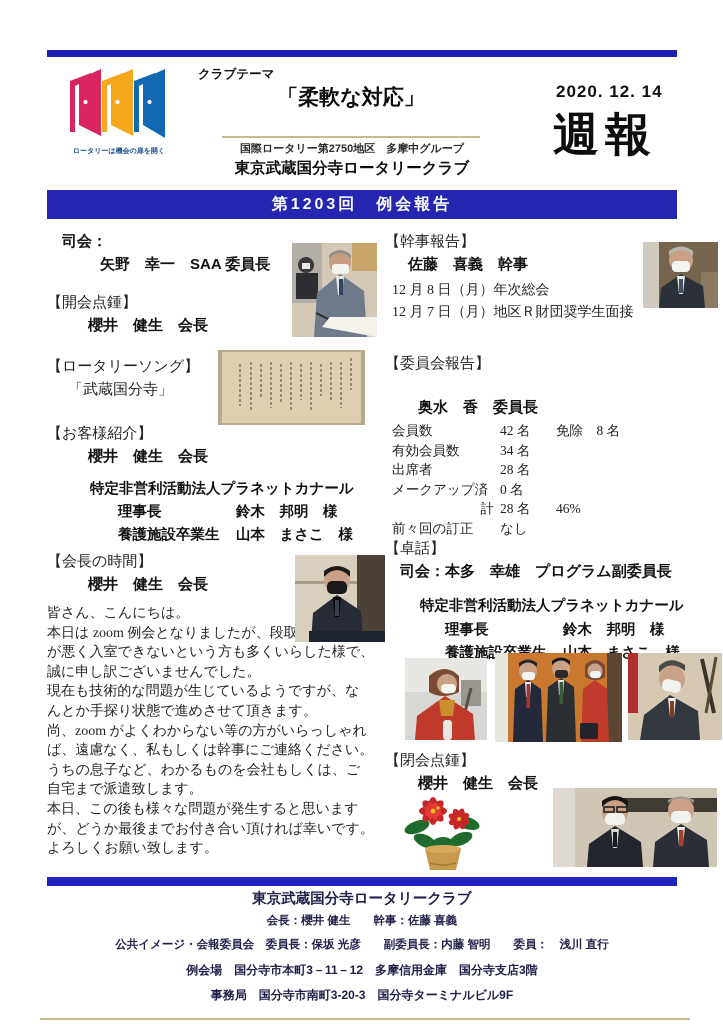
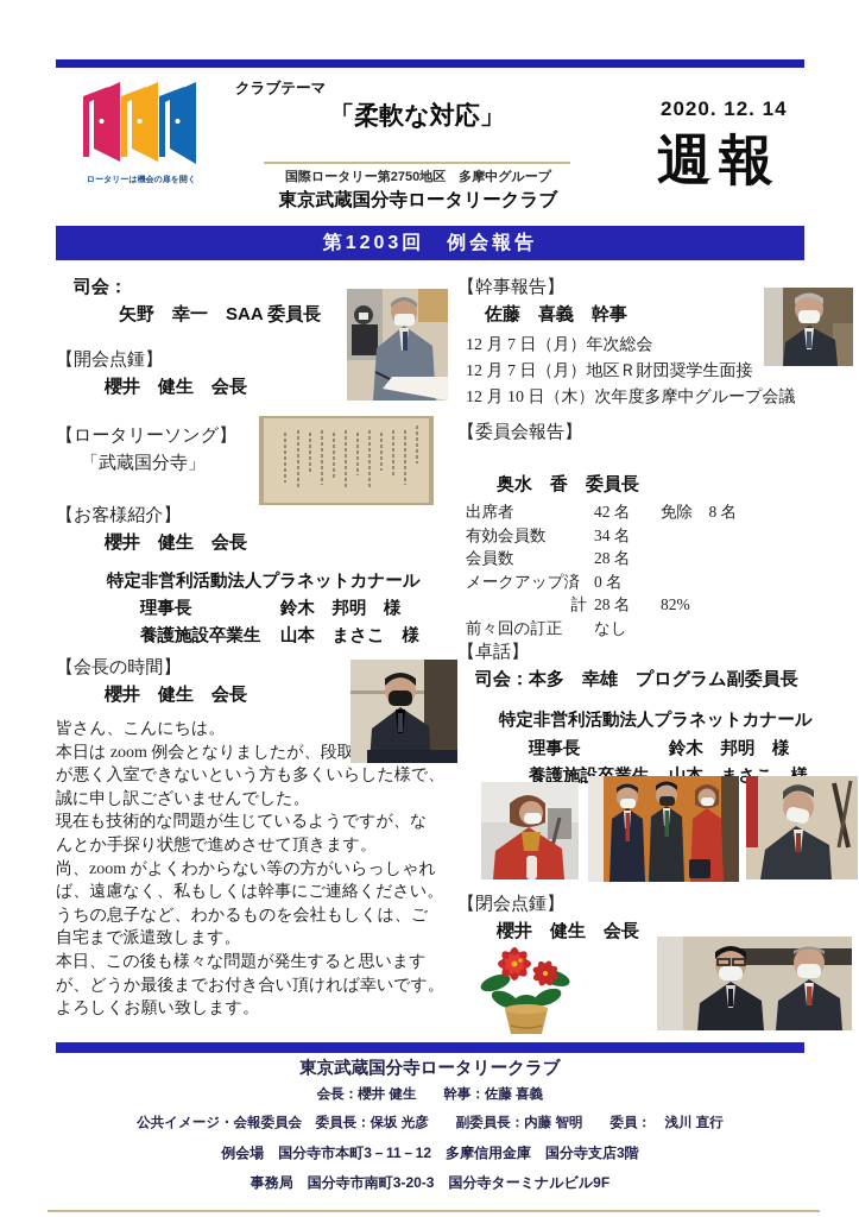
  クラブテーマ
  「柔軟な対応」
  国際ロータリー第2750地区 多摩中グループ
  東京武蔵国分寺ロータリークラブ
  2020. 12. 14
  週報
  第1203回 例会報告
  司会：
  矢野 幸一 SAA 委員長
  【開会点鍾】
  櫻井 健生 会長
  【ロータリーソング】
  「武蔵国分寺」
  【お客様紹介】
  櫻井 健生 会長
  特定非営利活動法人プラネットカナール
  理事長
  鈴木 邦明 様
  養護施設卒業生
  山本 まさこ 様
  【会長の時間】
  櫻井 健生 会長
  皆さん、こんにちは。
  本日は zoom 例会となりましたが、段取
  が悪く入室できないという方も多くいらした様で、
  誠に申し訳ございませんでした。
  現在も技術的な問題が生じているようですが、な
  んとか手探り状態で進めさせて頂きます。
  尚、zoom がよくわからない等の方がいらっしゃれ
  ば、遠慮なく、私もしくは幹事にご連絡ください。
  うちの息子など、わかるものを会社もしくは、ご
  自宅まで派遣致します。
  本日、この後も様々な問題が発生すると思います
  が、どうか最後までお付き合い頂ければ幸いです。
  よろしくお願い致します。
  【幹事報告】
  佐藤 喜義 幹事
- 12 月 8 日（月）年次総会
+ 12 月 7 日（月）年次総会
  12 月 7 日（月）地区Ｒ財団奨学生面接
+ 12 月 10 日（木）次年度多摩中グループ会議
  【委員会報告】
  奥水 香 委員長
- 会員数
+ 出席者
  42 名
  免除 8 名
  有効会員数
  34 名
- 出席者
+ 会員数
  28 名
  メークアップ済
  0 名
  計
  28 名
- 46%
+ 82%
  前々回の訂正
  なし
  【卓話】
  司会：本多 幸雄 プログラム副委員長
  特定非営利活動法人プラネットカナール
  理事長
  鈴木 邦明 様
  【閉会点鍾】
  櫻井 健生 会長
  東京武蔵国分寺ロータリークラブ
  会長：櫻井 健生 幹事：佐藤 喜義
  公共イメージ・会報委員会 委員長：保坂 光彦 副委員長：内藤 智明 委員： 浅川 直行
  例会場 国分寺市本町3－11－12 多摩信用金庫 国分寺支店3階
  事務局 国分寺市南町3-20-3 国分寺ターミナルビル9F
